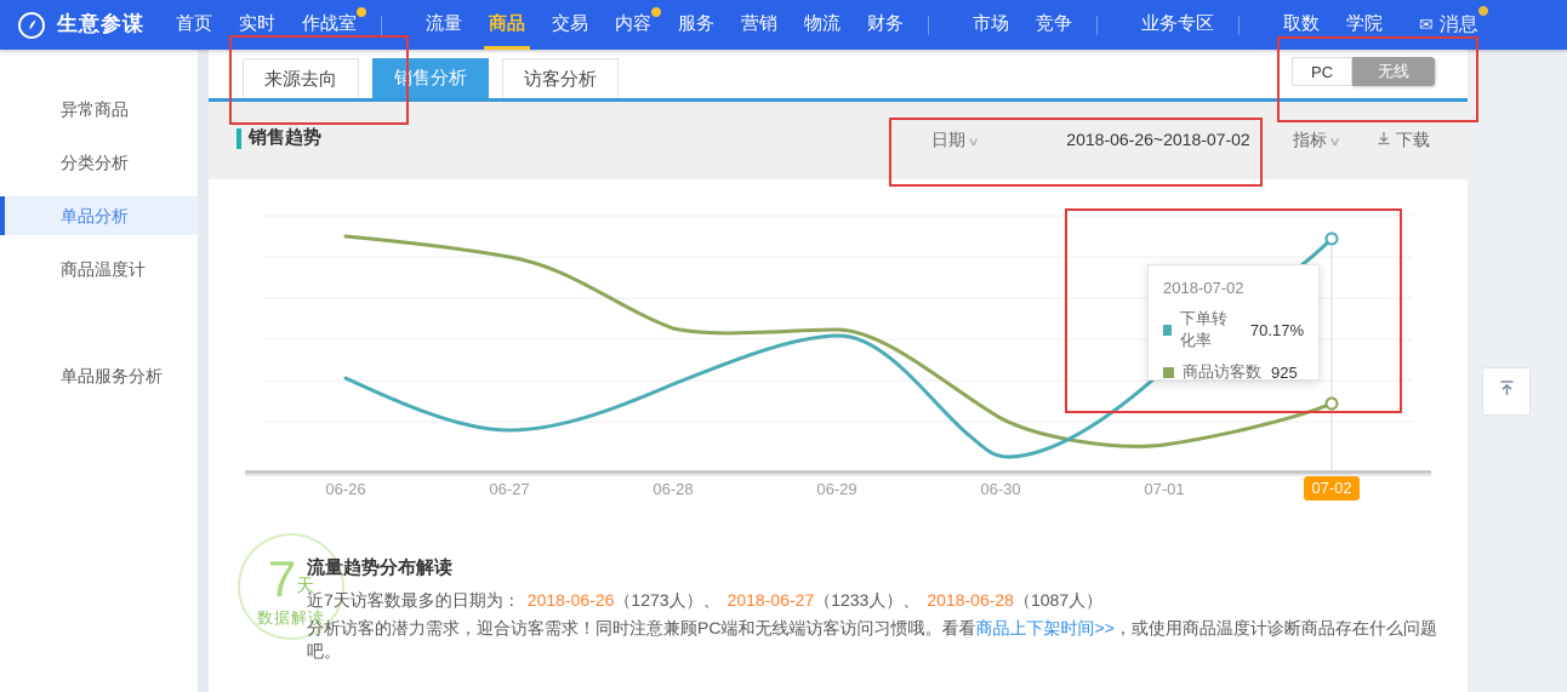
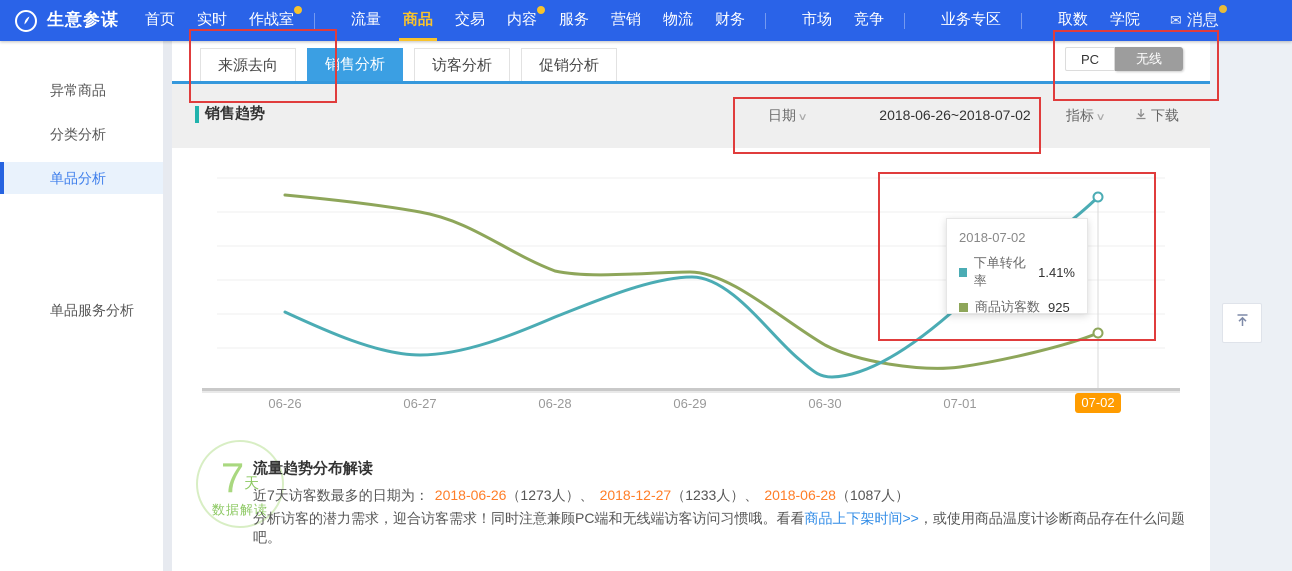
  异常商品
  分类分析
  单品分析
- 商品温度计
  单品服务分析
  来源去向
  销售分析
  访客分析
+ 促销分析
  PC
  无线
  销售趋势
  日期 ∨
  2018-06-26~2018-07-02
  指标 ∨
  下载
  06-26
  06-27
  06-28
  06-29
  06-30
  07-01
  07-02
  2018-07-02
  下单转化率
- 70.17%
+ 1.41%
  商品访客数
  925
  7天
  数据解读
  流量趋势分布解读
- 近7天访客数最多的日期为： 2018-06-26（1273人）、 2018-06-27（1233人）、 2018-06-28（1087人）
+ 近7天访客数最多的日期为： 2018-06-26（1273人）、 2018-12-27（1233人）、 2018-06-28（1087人）
  分析访客的潜力需求，迎合访客需求！同时注意兼顾PC端和无线端访客访问习惯哦。看看商品上下架时间>>，或使用商品温度计诊断商品存在什么问题吧。
  生意参谋
  首页
  实时
  作战室
  流量
  商品
  交易
  内容
  服务
  营销
  物流
  财务
  市场
  竞争
  业务专区
  取数
  学院
  ✉
  消息
